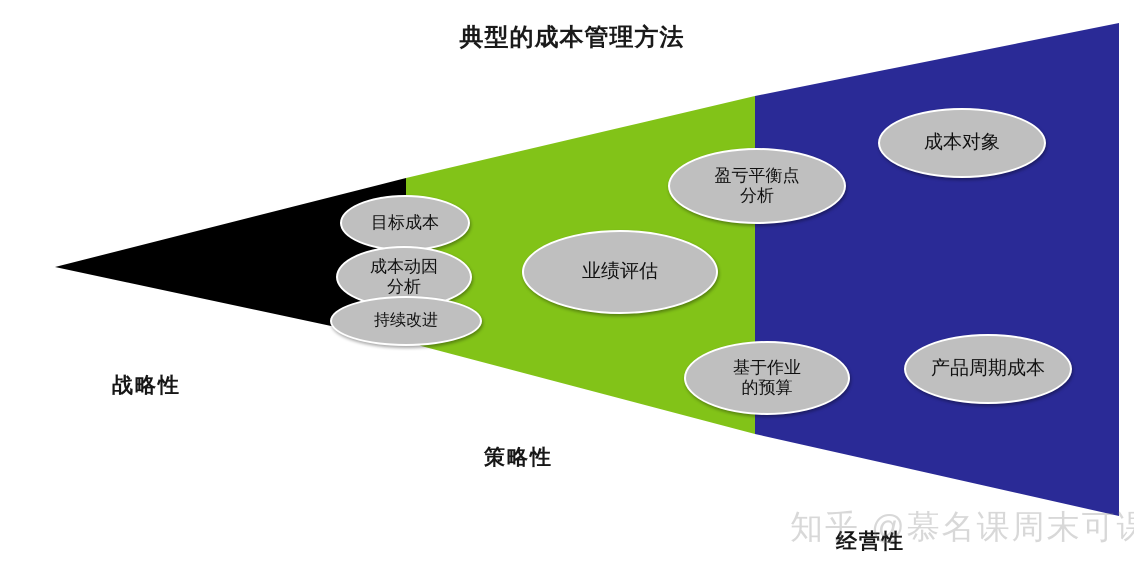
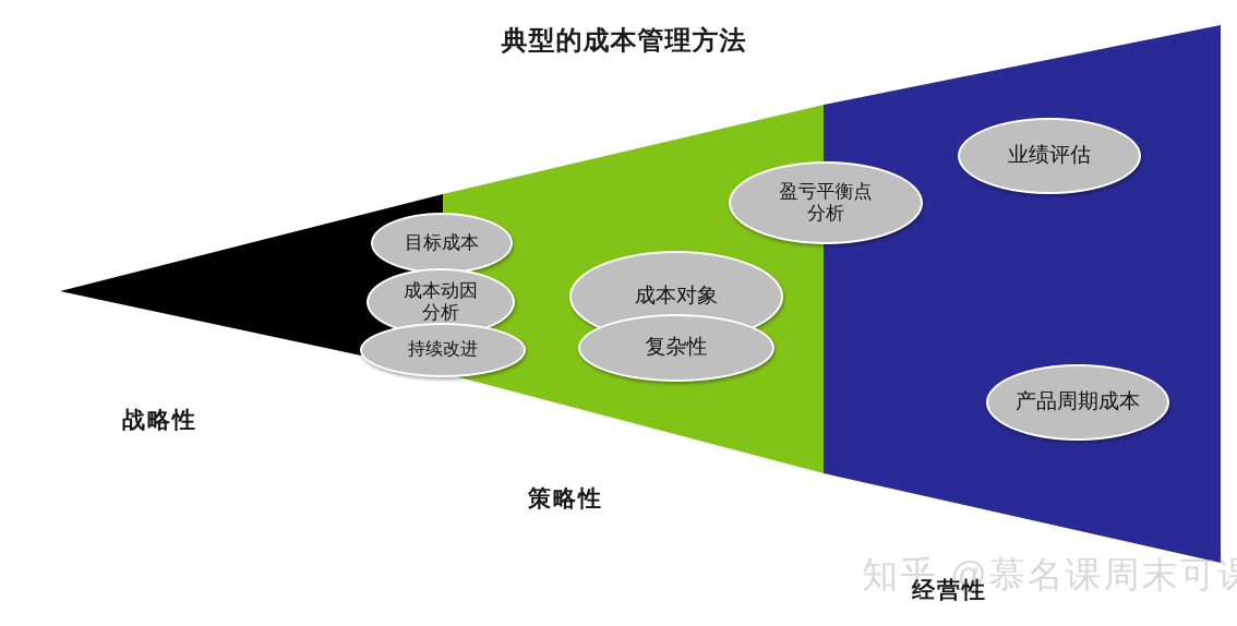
  典型的成本管理方法
  目标成本
  成本动因
  分析
  持续改进
- 业绩评估
+ 成本对象
+ 复杂性
  盈亏平衡点
  分析
- 基于作业
- 的预算
- 成本对象
+ 业绩评估
  产品周期成本
  战略性
  策略性
  经营性
  知乎 @慕名课周末可
